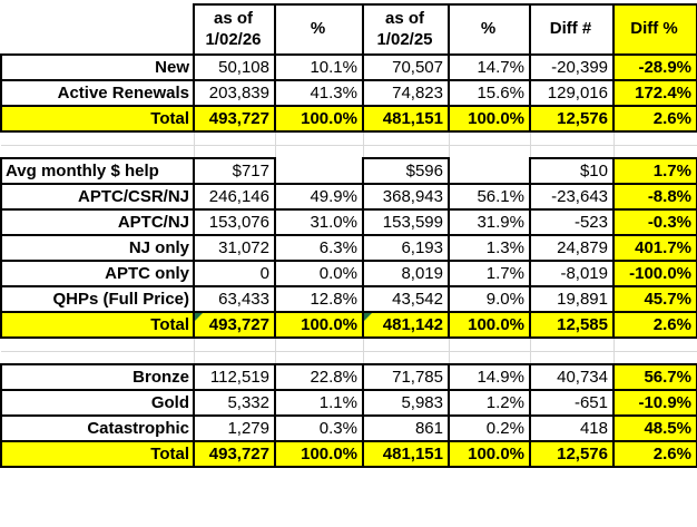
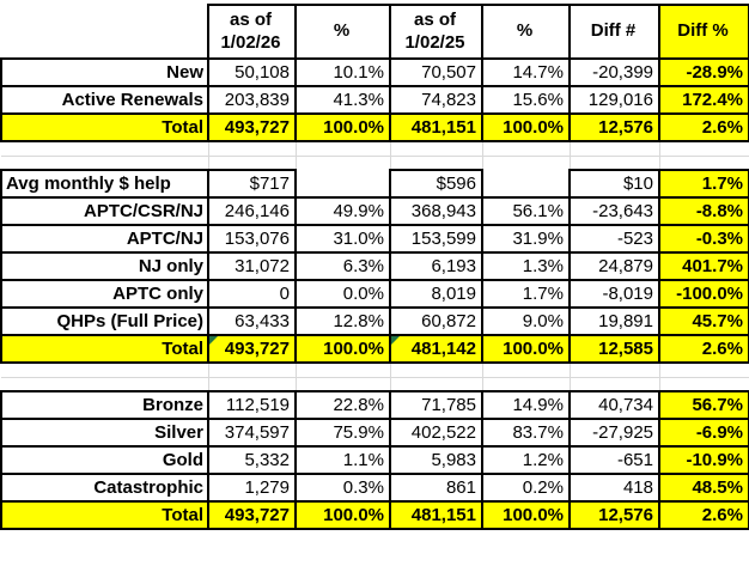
  	as of 1/02/26	%	as of 1/02/25	%	Diff #	Diff %
  New	50,108	10.1%	70,507	14.7%	-20,399	-28.9%
  Active Renewals	203,839	41.3%	74,823	15.6%	129,016	172.4%
  Total	493,727	100.0%	481,151	100.0%	12,576	2.6%
  Avg monthly $ help	$717		$596		$10	1.7%
  APTC/CSR/NJ	246,146	49.9%	368,943	56.1%	-23,643	-8.8%
  APTC/NJ	153,076	31.0%	153,599	31.9%	-523	-0.3%
  NJ only	31,072	6.3%	6,193	1.3%	24,879	401.7%
  APTC only	0	0.0%	8,019	1.7%	-8,019	-100.0%
- QHPs (Full Price)	63,433	12.8%	43,542	9.0%	19,891	45.7%
+ QHPs (Full Price)	63,433	12.8%	60,872	9.0%	19,891	45.7%
  Total	493,727	100.0%	481,142	100.0%	12,585	2.6%
  Bronze	112,519	22.8%	71,785	14.9%	40,734	56.7%
+ Silver	374,597	75.9%	402,522	83.7%	-27,925	-6.9%
  Gold	5,332	1.1%	5,983	1.2%	-651	-10.9%
  Catastrophic	1,279	0.3%	861	0.2%	418	48.5%
  Total	493,727	100.0%	481,151	100.0%	12,576	2.6%
